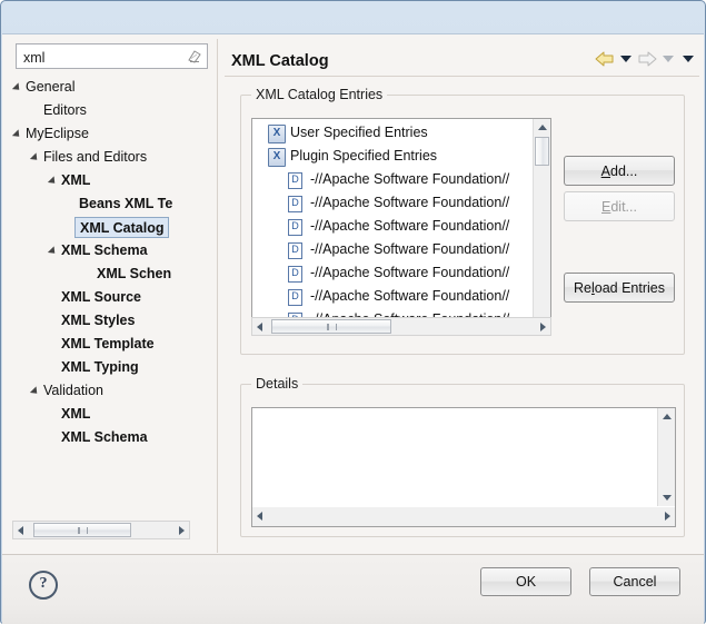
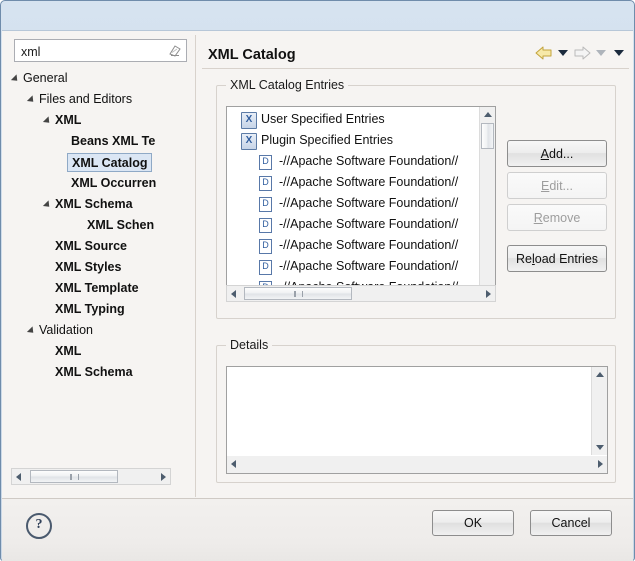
  xml
  General
- Editors
- MyEclipse
  Files and Editors
  XML
  Beans XML Te
  XML Catalog
+ XML Occurren
  XML Schema
  XML Schen
  XML Source
  XML Styles
  XML Template
  XML Typing
  Validation
  XML
  XML Schema
  XML Catalog
  XML Catalog Entries
  User Specified Entries
  Plugin Specified Entries
  -//Apache Software Foundation//
  -//Apache Software Foundation//
  -//Apache Software Foundation//
  -//Apache Software Foundation//
  -//Apache Software Foundation//
  -//Apache Software Foundation//
  Add...
  Edit...
+ Remove
  Reload Entries
  Details
  ?
  OK
  Cancel
